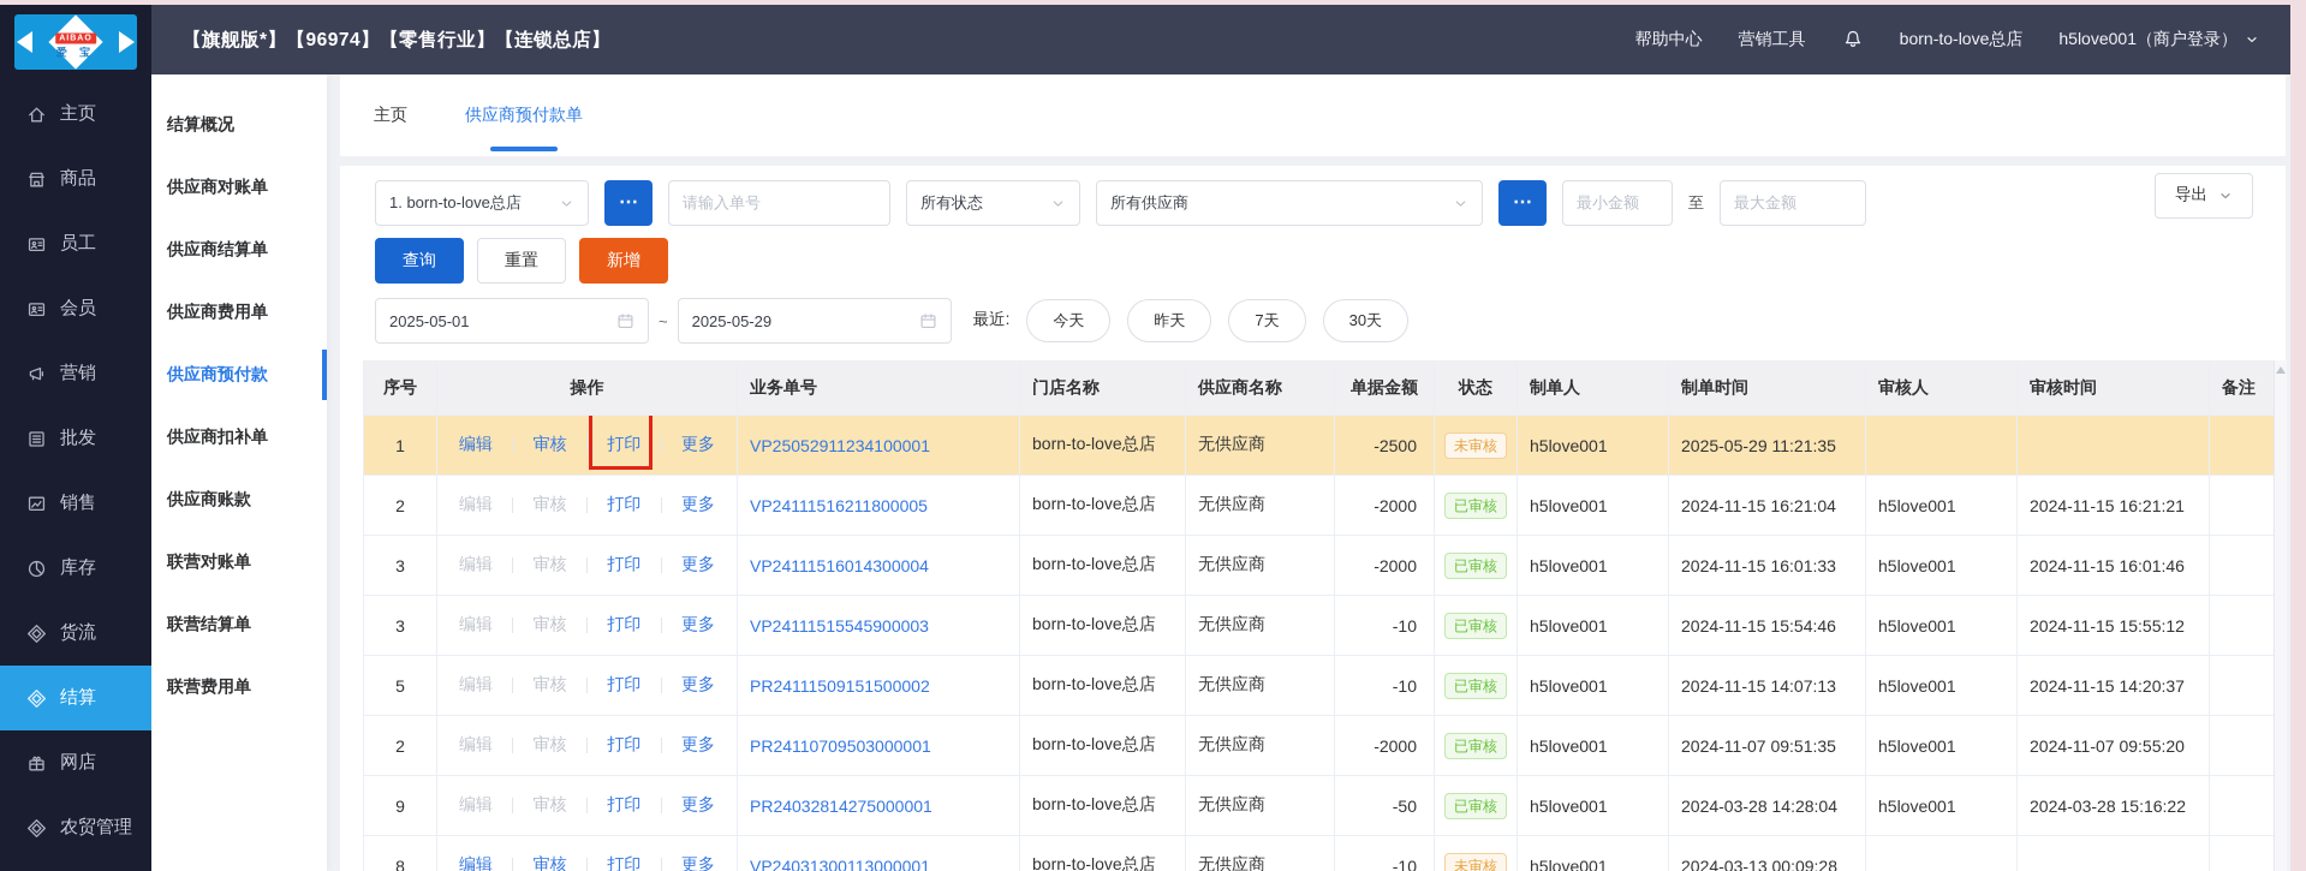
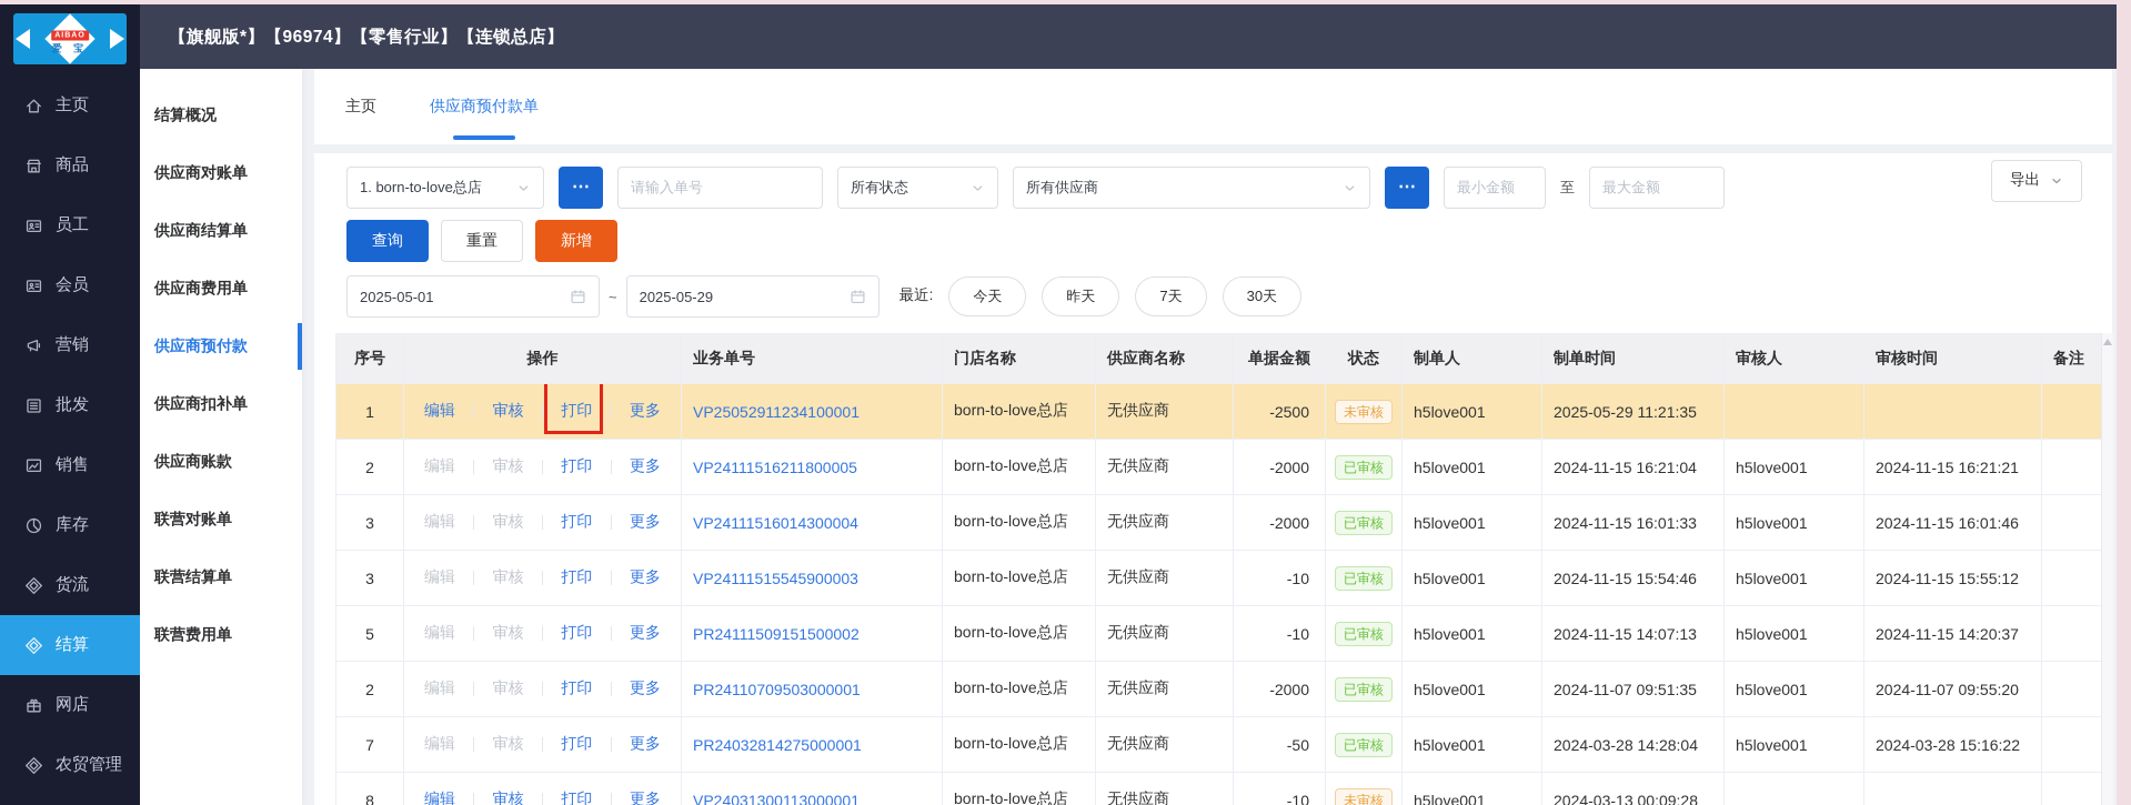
  【旗舰版*】【96974】【零售行业】【连锁总店】
- 帮助中心
- 营销工具
- born-to-love总店
- h5love001（商户登录）
  爱 宝
  主页
  商品
  员工
  会员
  营销
  批发
  销售
  库存
  货流
  结算
  网店
  农贸管理
  结算概况
  供应商对账单
  供应商结算单
  供应商费用单
  供应商预付款
  供应商扣补单
  供应商账款
  联营对账单
  联营结算单
  联营费用单
  主页
  供应商预付款单
  1. born-to-love总店
  ⋯
  请输入单号
  所有状态
  所有供应商
  ⋯
  最小金额
  至
  最大金额
  导出
  查询
  重置
  新增
  2025-05-01
  ~
  2025-05-29
  最近:
  今天 昨天 7天 30天
  序号	操作	业务单号	门店名称	供应商名称	单据金额	状态	制单人	制单时间	审核人	审核时间	备注
  1	编辑 审核 打印 更多	VP25052911234100001	born-to-love总店	无供应商	-2500	未审核	h5love001	2025-05-29 11:21:35
  2	编辑 审核 打印 更多	VP24111516211800005	born-to-love总店	无供应商	-2000	已审核	h5love001	2024-11-15 16:21:04	h5love001	2024-11-15 16:21:21
  3	编辑 审核 打印 更多	VP24111516014300004	born-to-love总店	无供应商	-2000	已审核	h5love001	2024-11-15 16:01:33	h5love001	2024-11-15 16:01:46
  3	编辑 审核 打印 更多	VP24111515545900003	born-to-love总店	无供应商	-10	已审核	h5love001	2024-11-15 15:54:46	h5love001	2024-11-15 15:55:12
  5	编辑 审核 打印 更多	PR24111509151500002	born-to-love总店	无供应商	-10	已审核	h5love001	2024-11-15 14:07:13	h5love001	2024-11-15 14:20:37
  2	编辑 审核 打印 更多	PR24110709503000001	born-to-love总店	无供应商	-2000	已审核	h5love001	2024-11-07 09:51:35	h5love001	2024-11-07 09:55:20
- 9	编辑 审核 打印 更多	PR24032814275000001	born-to-love总店	无供应商	-50	已审核	h5love001	2024-03-28 14:28:04	h5love001	2024-03-28 15:16:22
+ 7	编辑 审核 打印 更多	PR24032814275000001	born-to-love总店	无供应商	-50	已审核	h5love001	2024-03-28 14:28:04	h5love001	2024-03-28 15:16:22
  8	编辑 审核 打印 更多	VP24031300113000001	born-to-love总店	无供应商	-10	未审核	h5love001	2024-03-13 00:09:28
